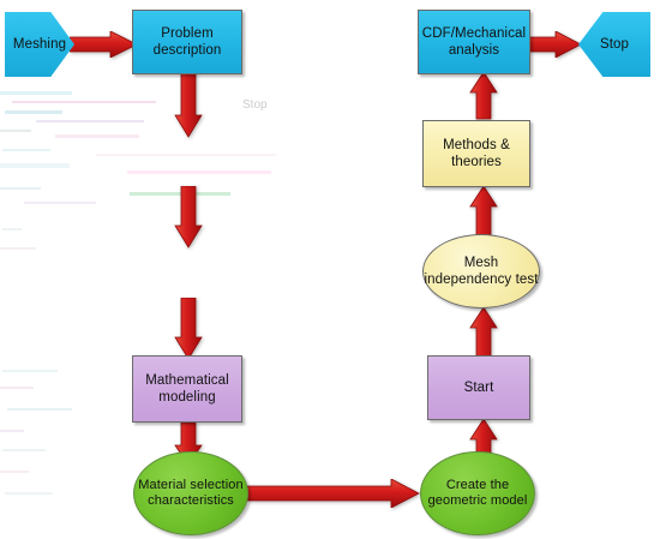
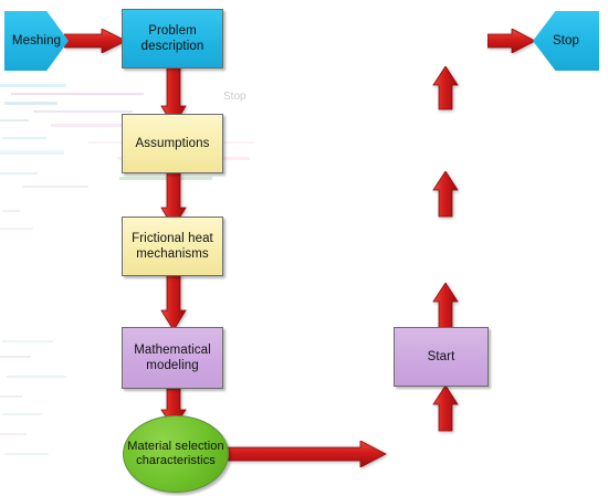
  Stop
  Meshing
  Problem description
+ Assumptions
+ Frictional heat mechanisms
  Mathematical modeling
  Material selection characteristics
- Create the geometric model
  Start
- Mesh independency test
- Methods & theories
- CDF/Mechanical analysis
  Stop
